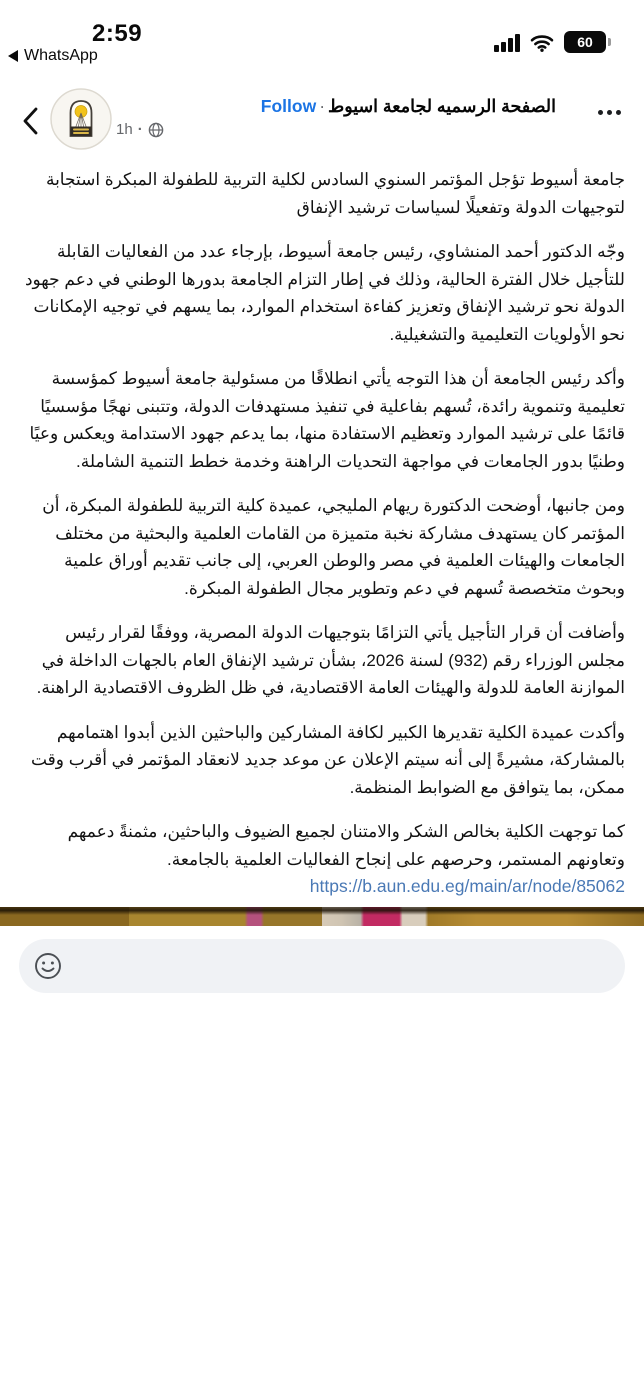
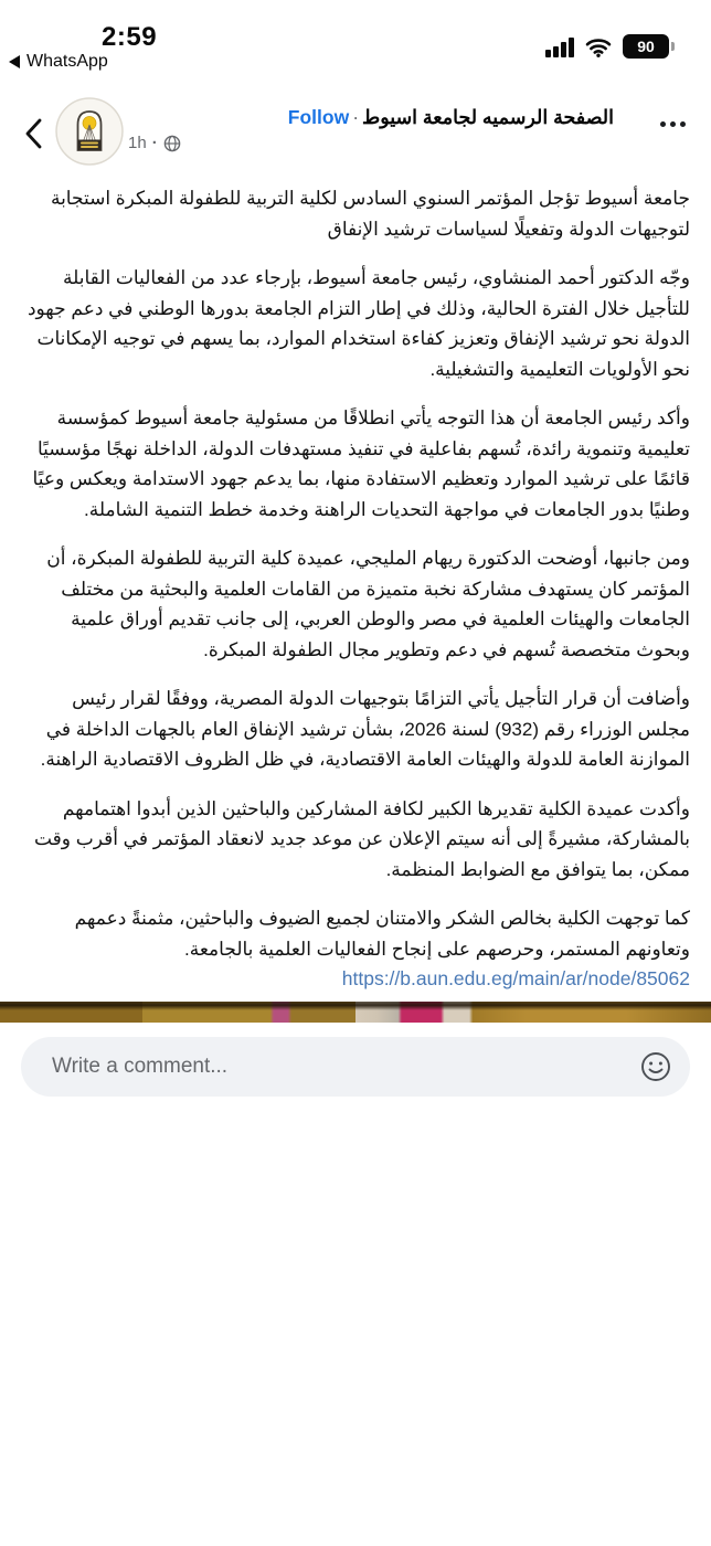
  2:59
  WhatsApp
- 60
+ 90
  الصفحة الرسميه لجامعة اسيوط·Follow
  1h
  ·
  جامعة أسيوط تؤجل المؤتمر السنوي السادس لكلية التربية للطفولة المبكرة استجابة لتوجيهات الدولة وتفعيلًا لسياسات ترشيد الإنفاق
  وجّه الدكتور أحمد المنشاوي، رئيس جامعة أسيوط، بإرجاء عدد من الفعاليات القابلة للتأجيل خلال الفترة الحالية، وذلك في إطار التزام الجامعة بدورها الوطني في دعم جهود الدولة نحو ترشيد الإنفاق وتعزيز كفاءة استخدام الموارد، بما يسهم في توجيه الإمكانات نحو الأولويات التعليمية والتشغيلية.
- وأكد رئيس الجامعة أن هذا التوجه يأتي انطلاقًا من مسئولية جامعة أسيوط كمؤسسة تعليمية وتنموية رائدة، تُسهم بفاعلية في تنفيذ مستهدفات الدولة، وتتبنى نهجًا مؤسسيًا قائمًا على ترشيد الموارد وتعظيم الاستفادة منها، بما يدعم جهود الاستدامة ويعكس وعيًا وطنيًا بدور الجامعات في مواجهة التحديات الراهنة وخدمة خطط التنمية الشاملة.
+ وأكد رئيس الجامعة أن هذا التوجه يأتي انطلاقًا من مسئولية جامعة أسيوط كمؤسسة تعليمية وتنموية رائدة، تُسهم بفاعلية في تنفيذ مستهدفات الدولة، الداخلة نهجًا مؤسسيًا قائمًا على ترشيد الموارد وتعظيم الاستفادة منها، بما يدعم جهود الاستدامة ويعكس وعيًا وطنيًا بدور الجامعات في مواجهة التحديات الراهنة وخدمة خطط التنمية الشاملة.
  ومن جانبها، أوضحت الدكتورة ريهام المليجي، عميدة كلية التربية للطفولة المبكرة، أن المؤتمر كان يستهدف مشاركة نخبة متميزة من القامات العلمية والبحثية من مختلف الجامعات والهيئات العلمية في مصر والوطن العربي، إلى جانب تقديم أوراق علمية وبحوث متخصصة تُسهم في دعم وتطوير مجال الطفولة المبكرة.
  وأضافت أن قرار التأجيل يأتي التزامًا بتوجيهات الدولة المصرية، ووفقًا لقرار رئيس مجلس الوزراء رقم (932) لسنة 2026، بشأن ترشيد الإنفاق العام بالجهات الداخلة في الموازنة العامة للدولة والهيئات العامة الاقتصادية، في ظل الظروف الاقتصادية الراهنة.
  وأكدت عميدة الكلية تقديرها الكبير لكافة المشاركين والباحثين الذين أبدوا اهتمامهم بالمشاركة، مشيرةً إلى أنه سيتم الإعلان عن موعد جديد لانعقاد المؤتمر في أقرب وقت ممكن، بما يتوافق مع الضوابط المنظمة.
  كما توجهت الكلية بخالص الشكر والامتنان لجميع الضيوف والباحثين، مثمنةً دعمهم وتعاونهم المستمر، وحرصهم على إنجاح الفعاليات العلمية بالجامعة.
  https://b.aun.edu.eg/main/ar/node/85062
+ Write a comment...
